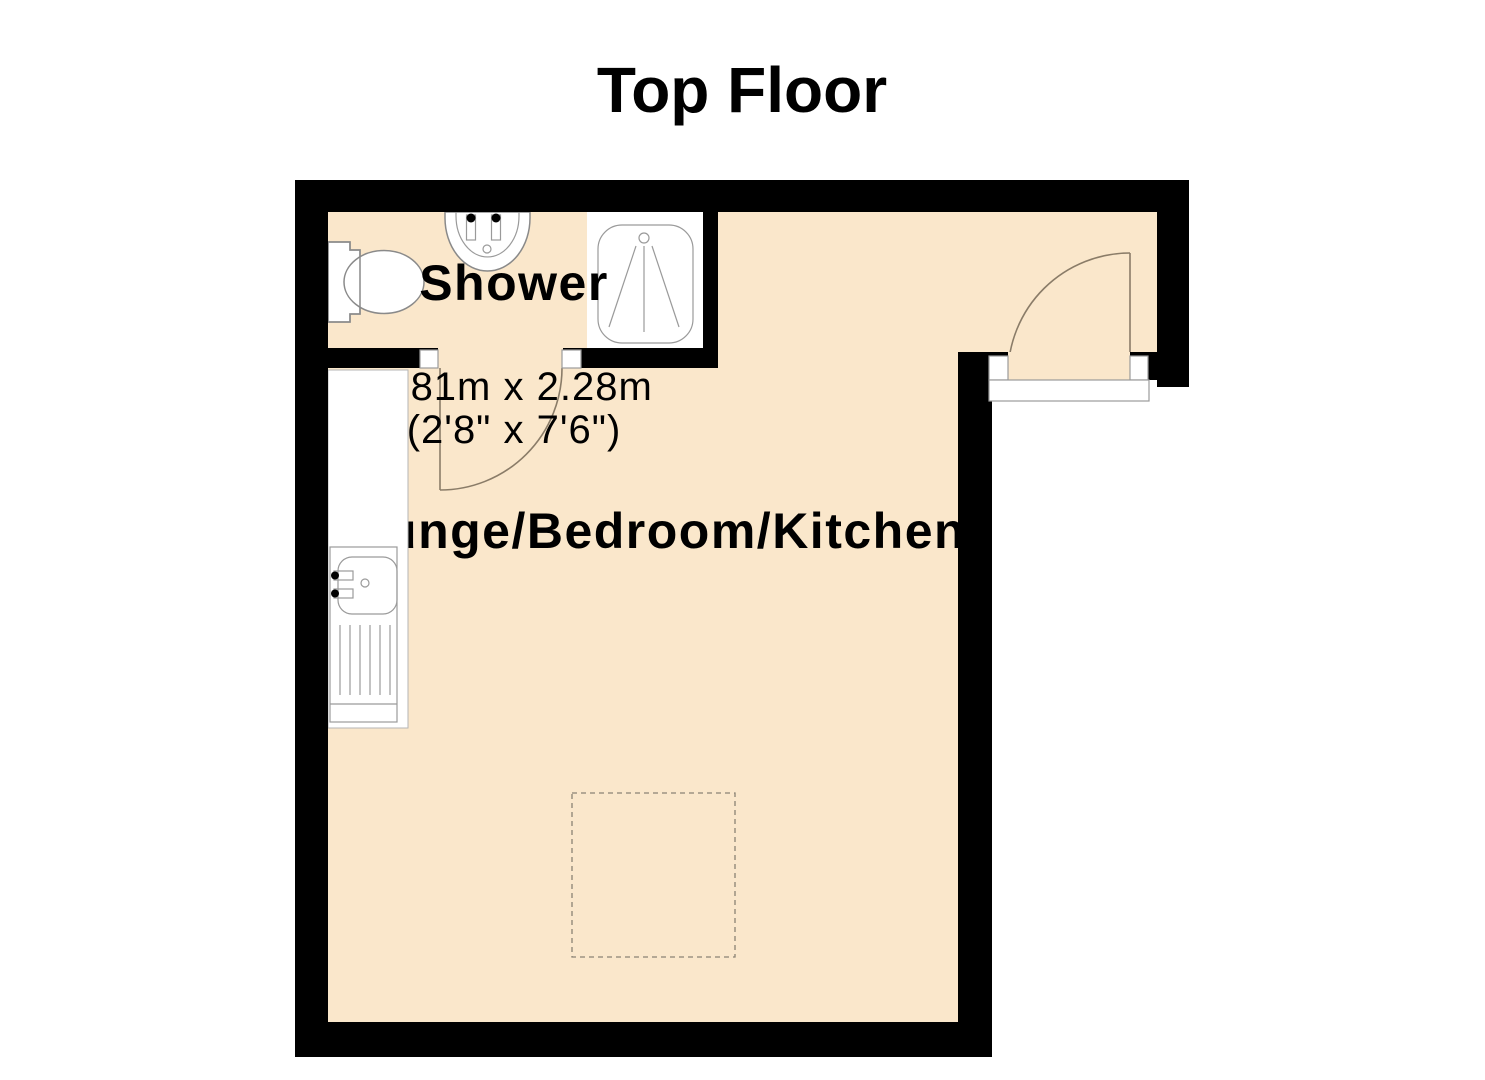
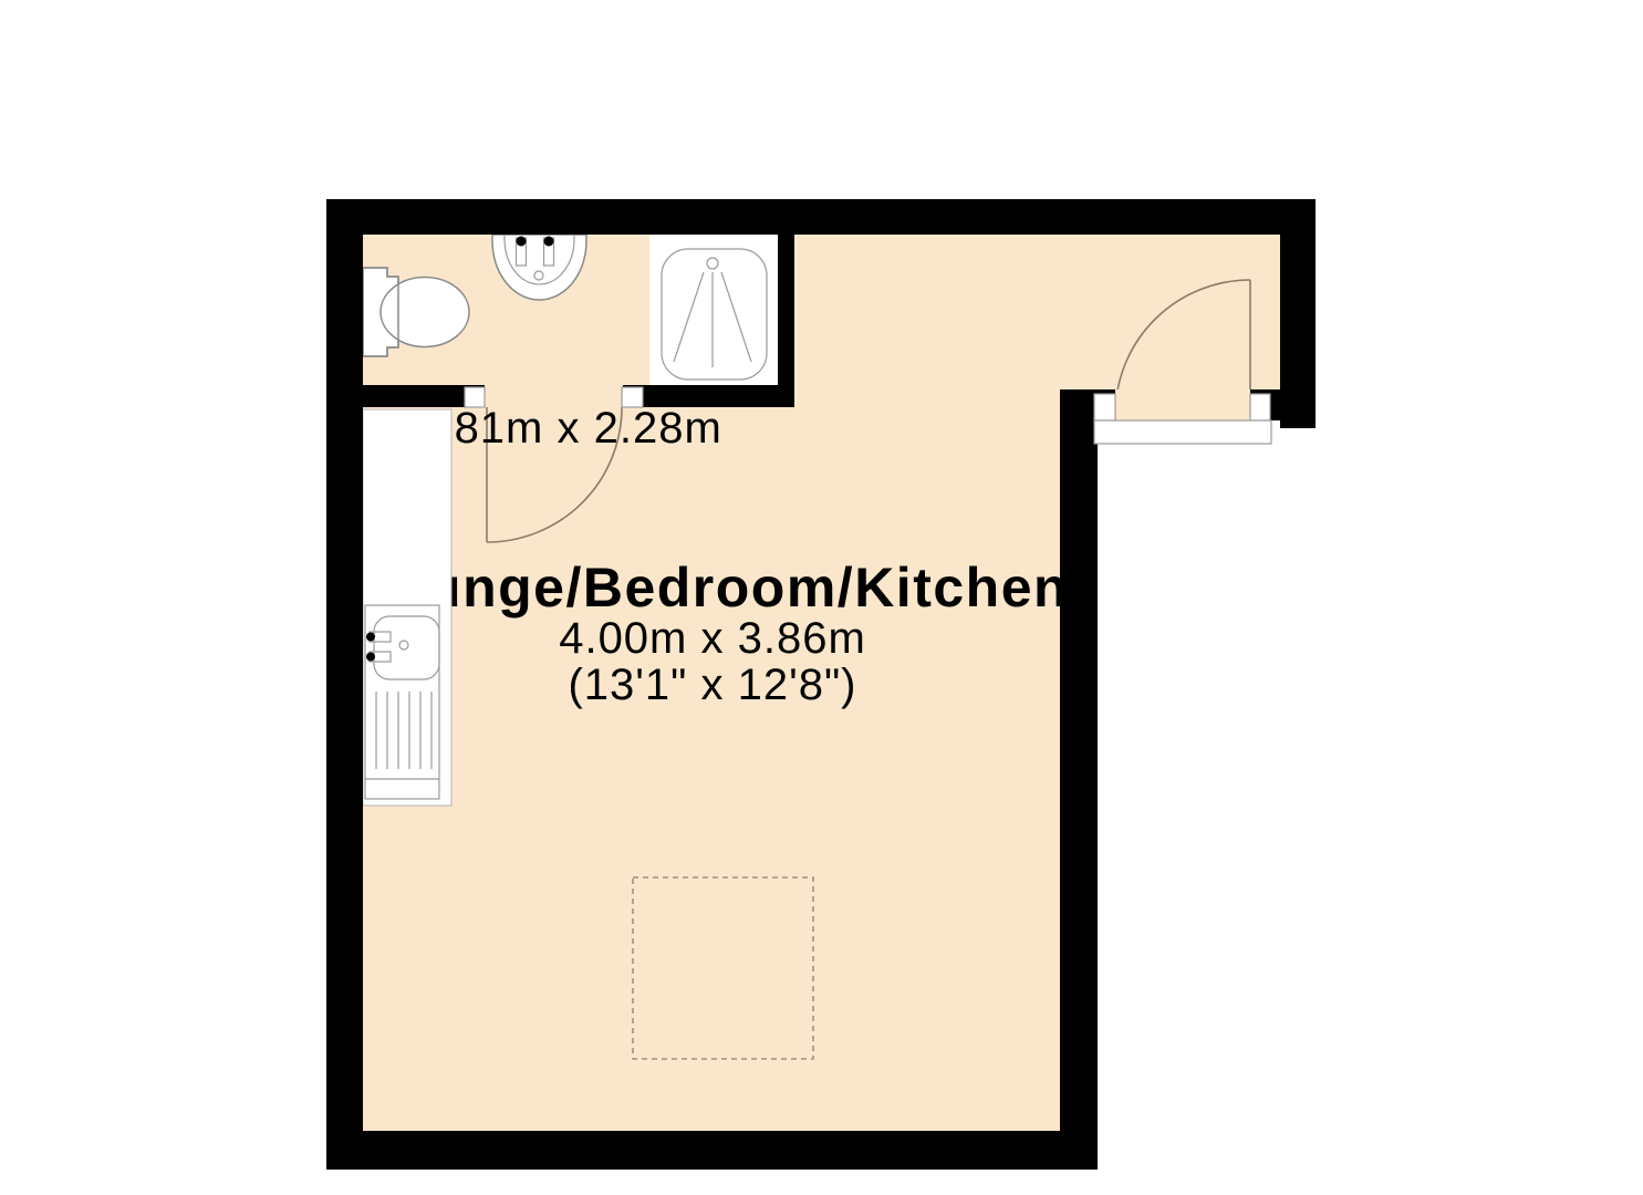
- Top Floor
- Shower
  81m x 2.28m
- (2'8" x 7'6")
  nge/Bedroom/Kitchen
+ 4.00m x 3.86m
+ (13'1" x 12'8")
